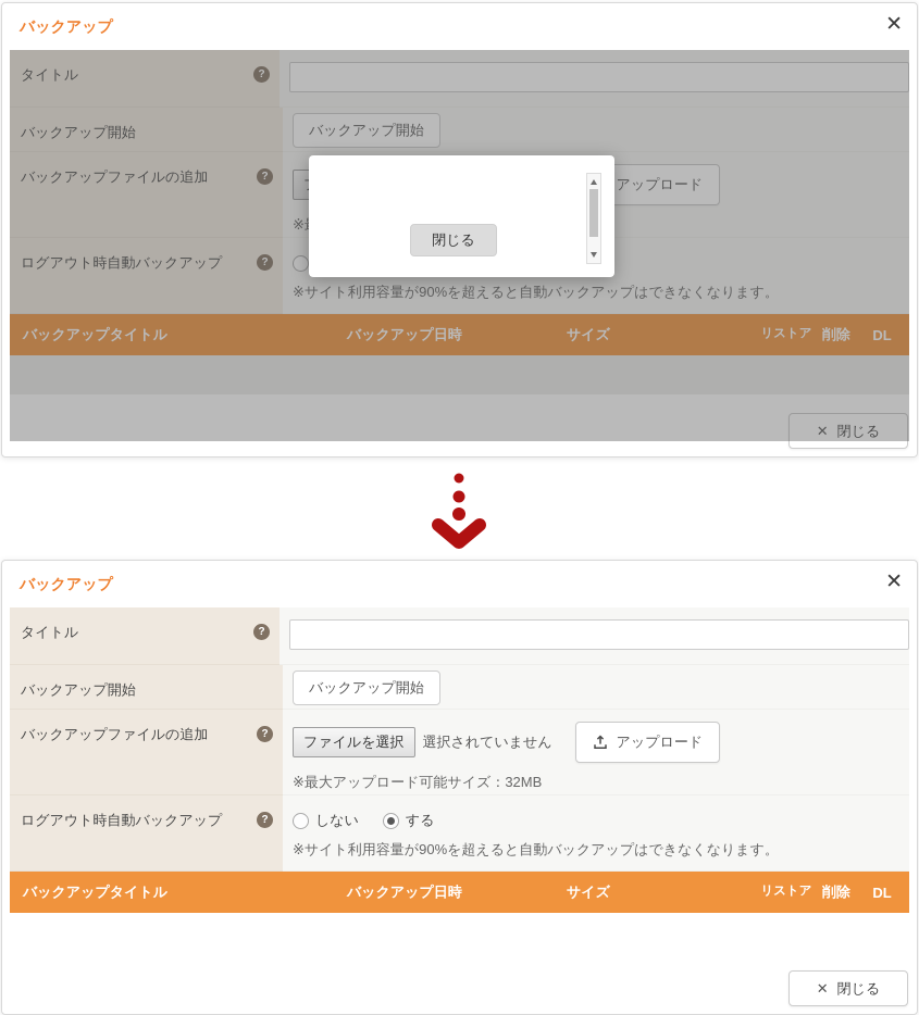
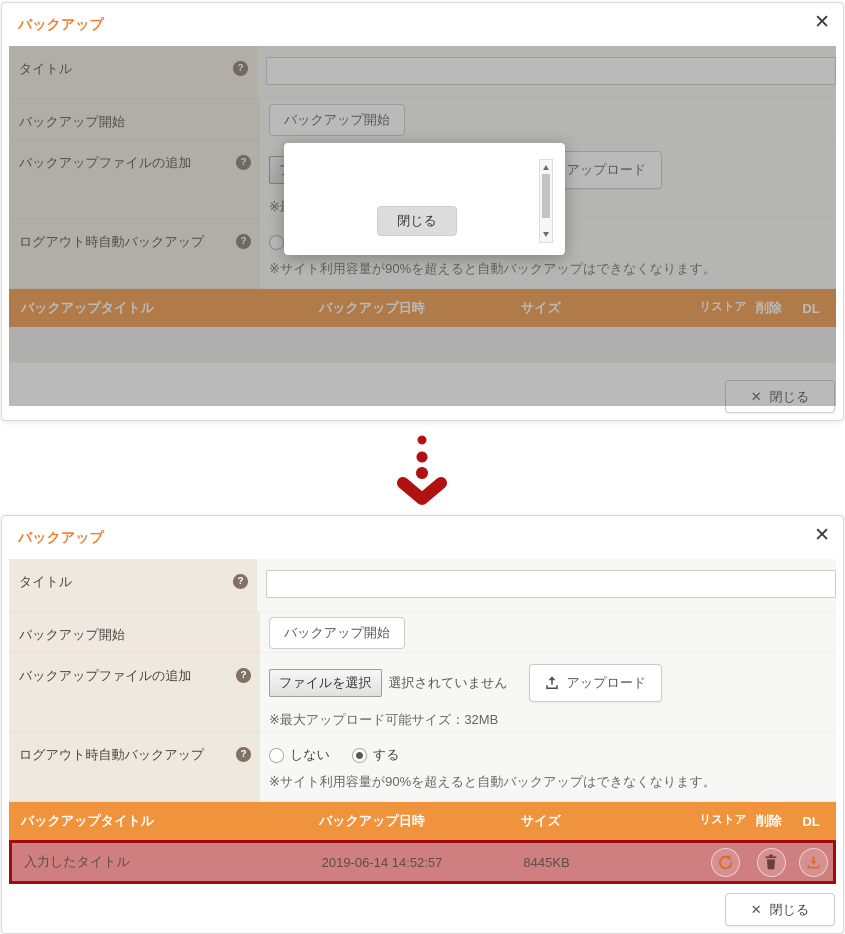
  バックアップ
  ✕
  タイトル
  ?
  バックアップ開始
  バックアップ開始
  バックアップファイルの追加
  ?
  アップロード
  ログアウト時自動バックアップ
  ?
  ※サイト利用容量が90%を超えると自動バックアップはできなくなります。
  バックアップタイトル
  バックアップ日時
  サイズ
  リストア
  削除
  DL
  閉じる
  ✕
  閉じる
  バックアップ
  ✕
  タイトル
  ?
  バックアップ開始
  バックアップ開始
  バックアップファイルの追加
  ?
  ファイルを選択
  選択されていません
  アップロード
  ※最大アップロード可能サイズ：32MB
  ログアウト時自動バックアップ
  ?
  しない
  する
  ※サイト利用容量が90%を超えると自動バックアップはできなくなります。
  バックアップタイトル
  バックアップ日時
  サイズ
  リストア
  削除
  DL
+ 入力したタイトル
+ 2019-06-14 14:52:57
+ 8445KB
  ✕
  閉じる
